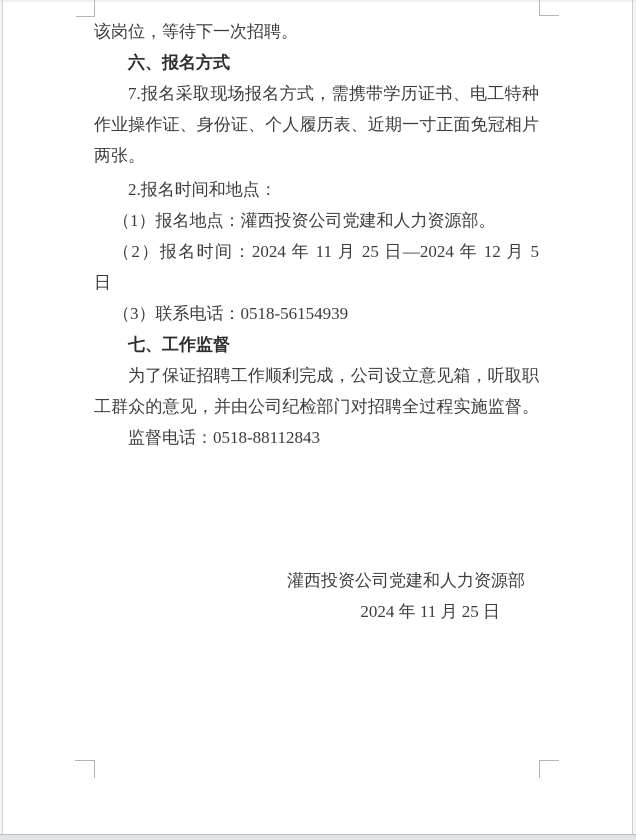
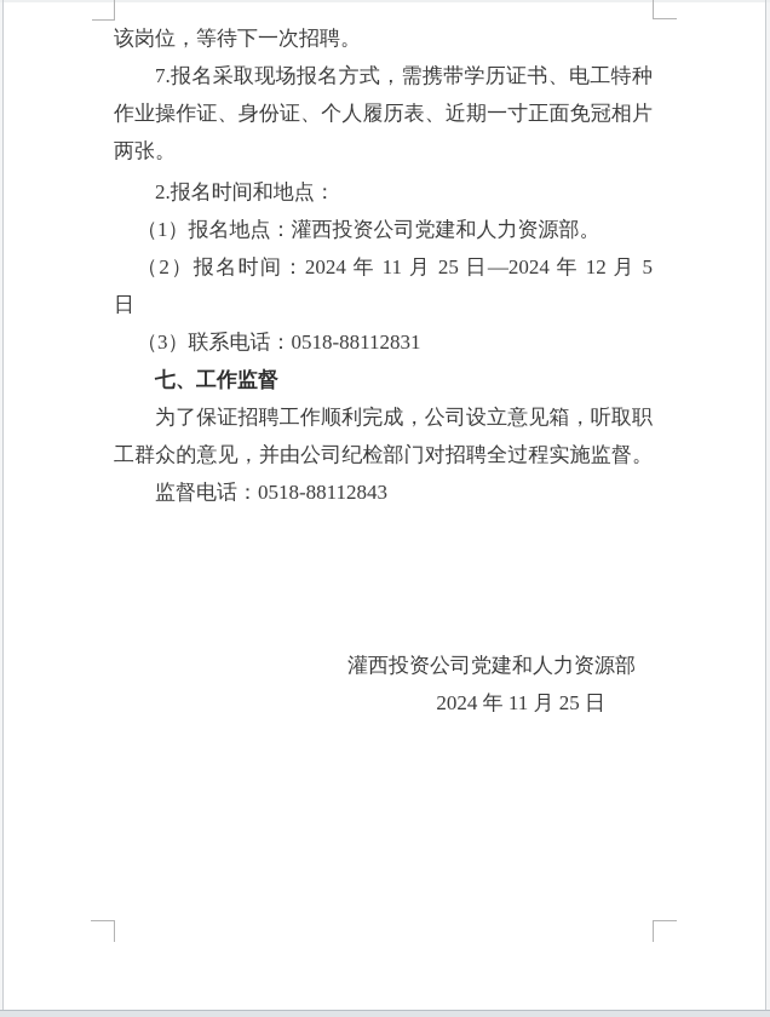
  该岗位，等待下一次招聘。
- 六、报名方式
  7.报名采取现场报名方式，需携带学历证书、电工特种
  作业操作证、身份证、个人履历表、近期一寸正面免冠相片
  两张。
  2.报名时间和地点：
  （1）报名地点：灌西投资公司党建和人力资源部。
  （2）报名时间：2024 年 11 月 25 日—2024 年 12 月 5
  日
- （3）联系电话：0518-56154939
+ （3）联系电话：0518-88112831
  七、工作监督
  为了保证招聘工作顺利完成，公司设立意见箱，听取职
  工群众的意见，并由公司纪检部门对招聘全过程实施监督。
  监督电话：0518-88112843
  灌西投资公司党建和人力资源部
  2024 年 11 月 25 日
